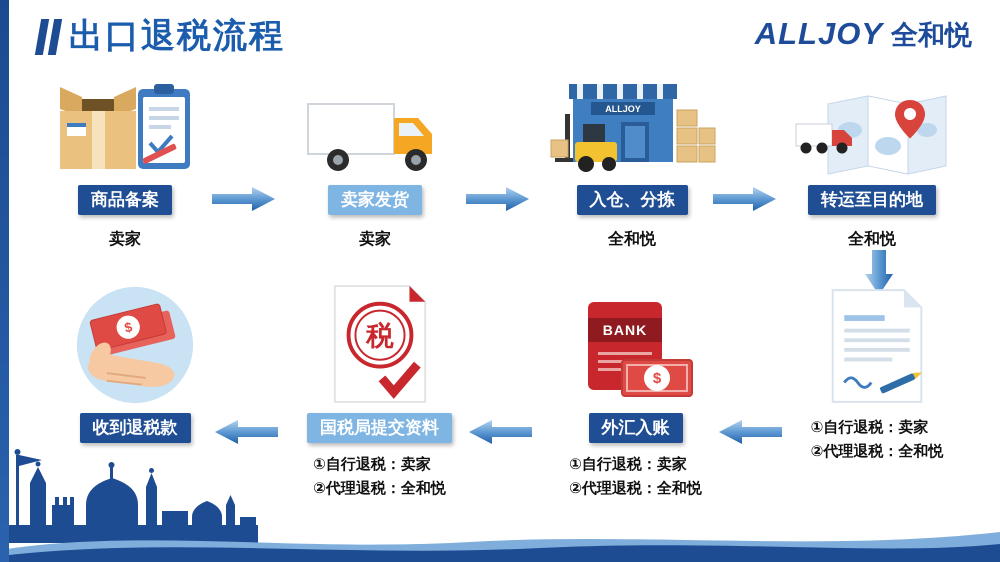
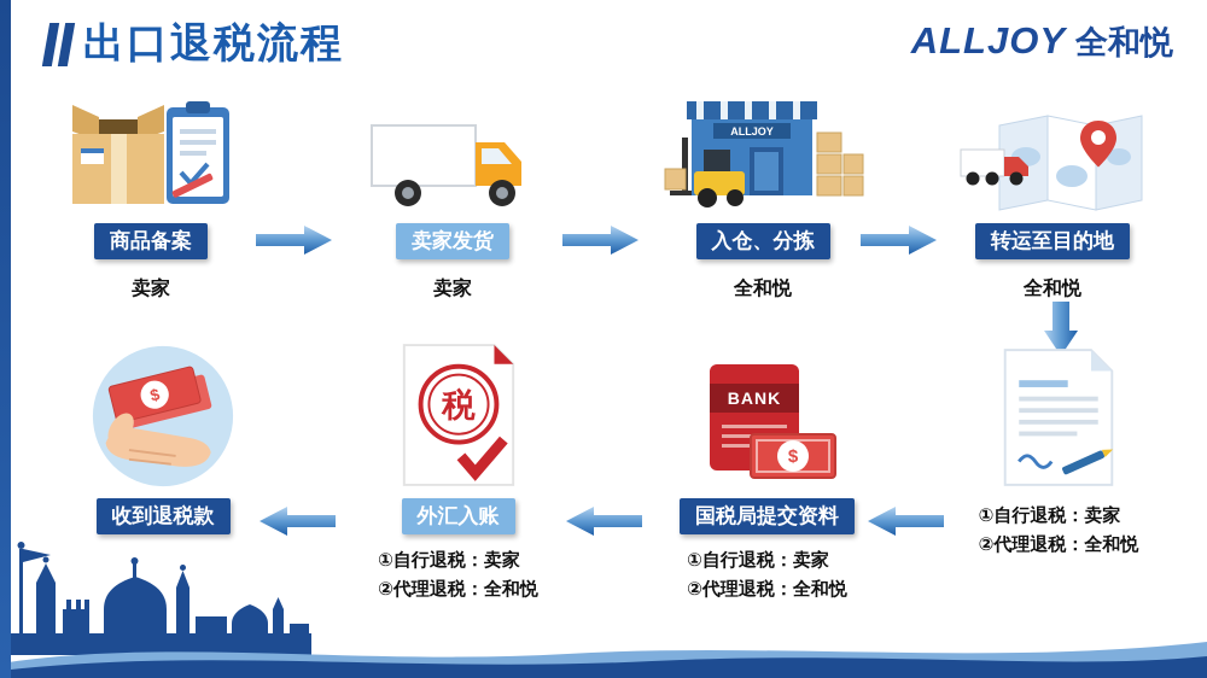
  出口退税流程
  ALLJOY
  全和悦
  商品备案
  卖家
  卖家发货
  卖家
  ALLJOY
  入仓、分拣
  全和悦
  转运至目的地
  全和悦
  收到退税款
  税
- 国税局提交资料
+ 外汇入账
  ①自行退税：卖家
  ②代理退税：全和悦
  BANK
  $
- 外汇入账
+ 国税局提交资料
  ①自行退税：卖家
  ②代理退税：全和悦
  ①自行退税：卖家
  ②代理退税：全和悦
